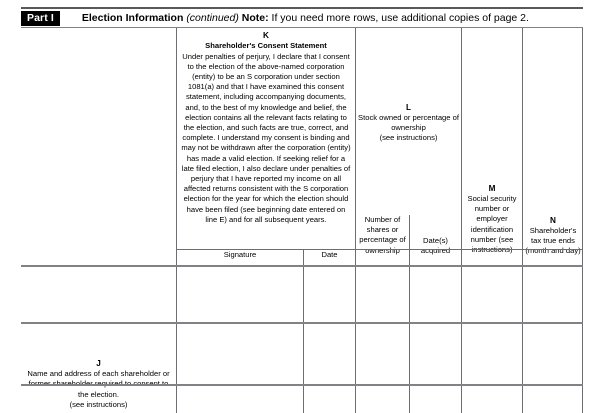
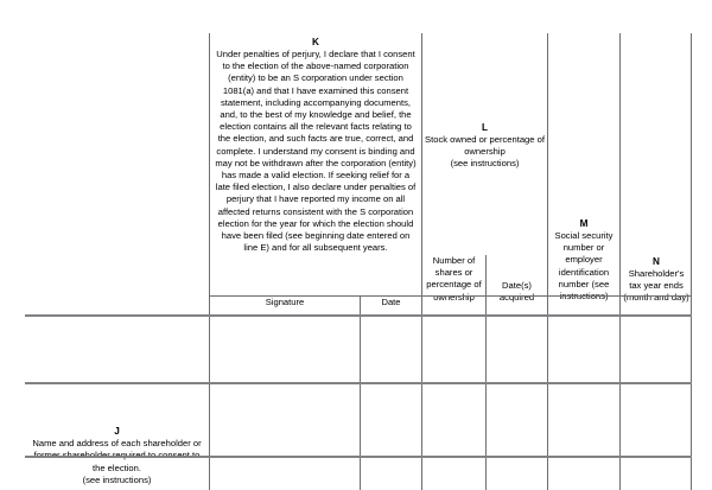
- Part I
- Election Information
- (continued)
- Note:
- If you need more rows, use additional copies of page 2.
  J
  (see instructions)
  K
- Shareholder's Consent Statement
  Under penalties of perjury, I declare that I consent to the election of the above-named corporation (entity) to be an S corporation under section 1081(a) and that I have examined this consent statement, including accompanying documents, and, to the best of my knowledge and belief, the election contains all the relevant facts relating to the election, and such facts are true, correct, and complete. I understand my consent is binding and may not be withdrawn after the corporation (entity) has made a valid election. If seeking relief for a late filed election, I also declare under penalties of perjury that I have reported my income on all affected returns consistent with the S corporation election for the year for which the election should have been filed (see beginning date entered on line E) and for all subsequent years.
  Signature
  Date
  L
  Stock owned or percentage of ownership
  (see instructions)
  Number of shares or percentage of ownership
  Date(s) acquired
  M
  Social security number or employer identification number (see
  N
- Shareholder's tax true ends (month and day)
+ Shareholder's tax year ends (month and day)
